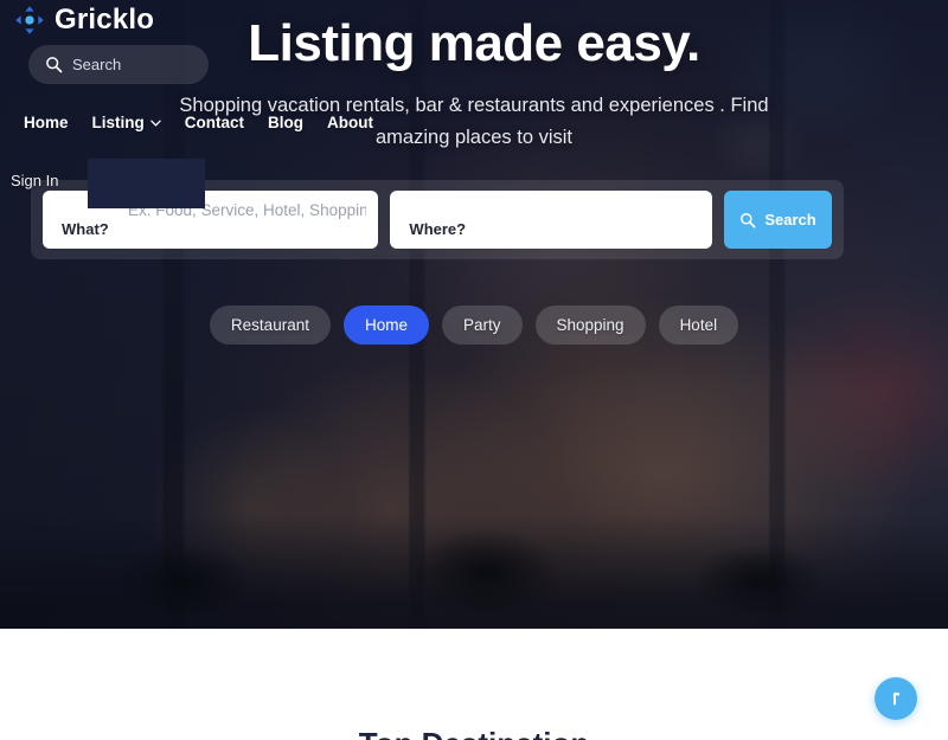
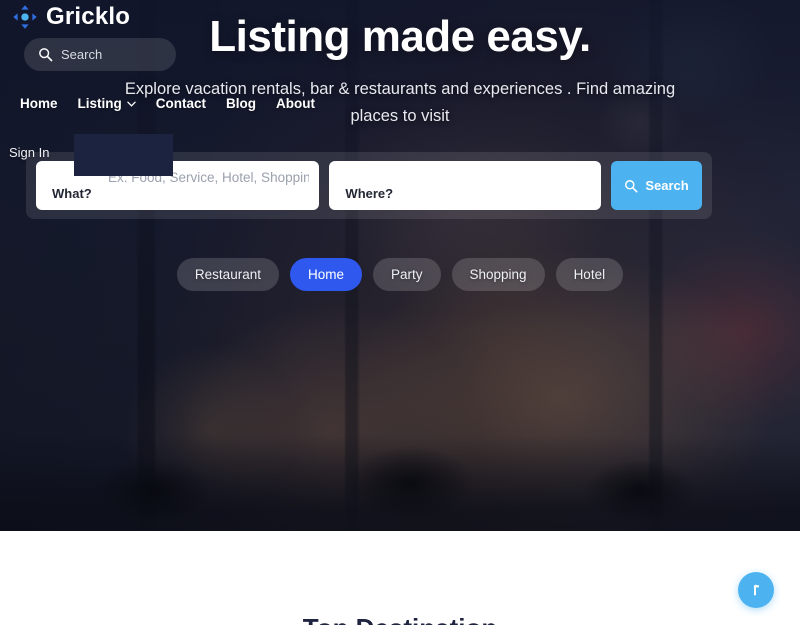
  Listing made easy.
- Shopping vacation rentals, bar & restaurants and experiences . Find amazing places to visit
+ Explore vacation rentals, bar & restaurants and experiences . Find amazing places to visit
  Gricklo
  Search
  Home
  Listing
  Contact
  Blog
  About
  Sign In
  What?
  Ex: Food, Service, Hotel, Shoppin
  Where?
  Search
  Restaurant
  Home
  Party
  Shopping
  Hotel
